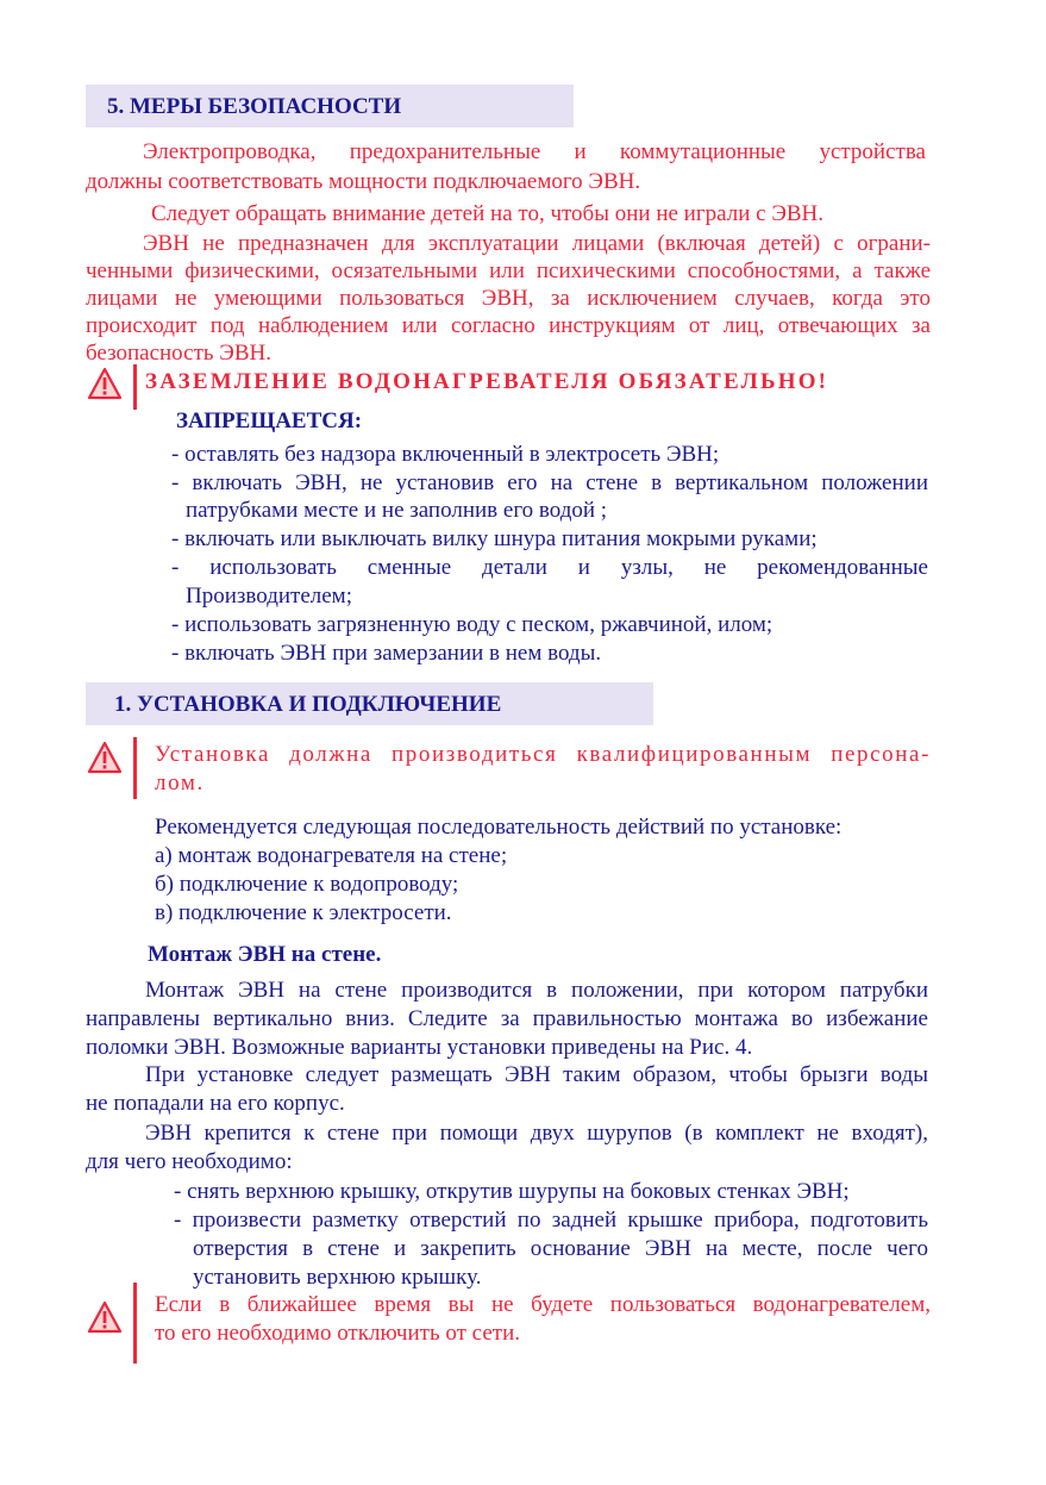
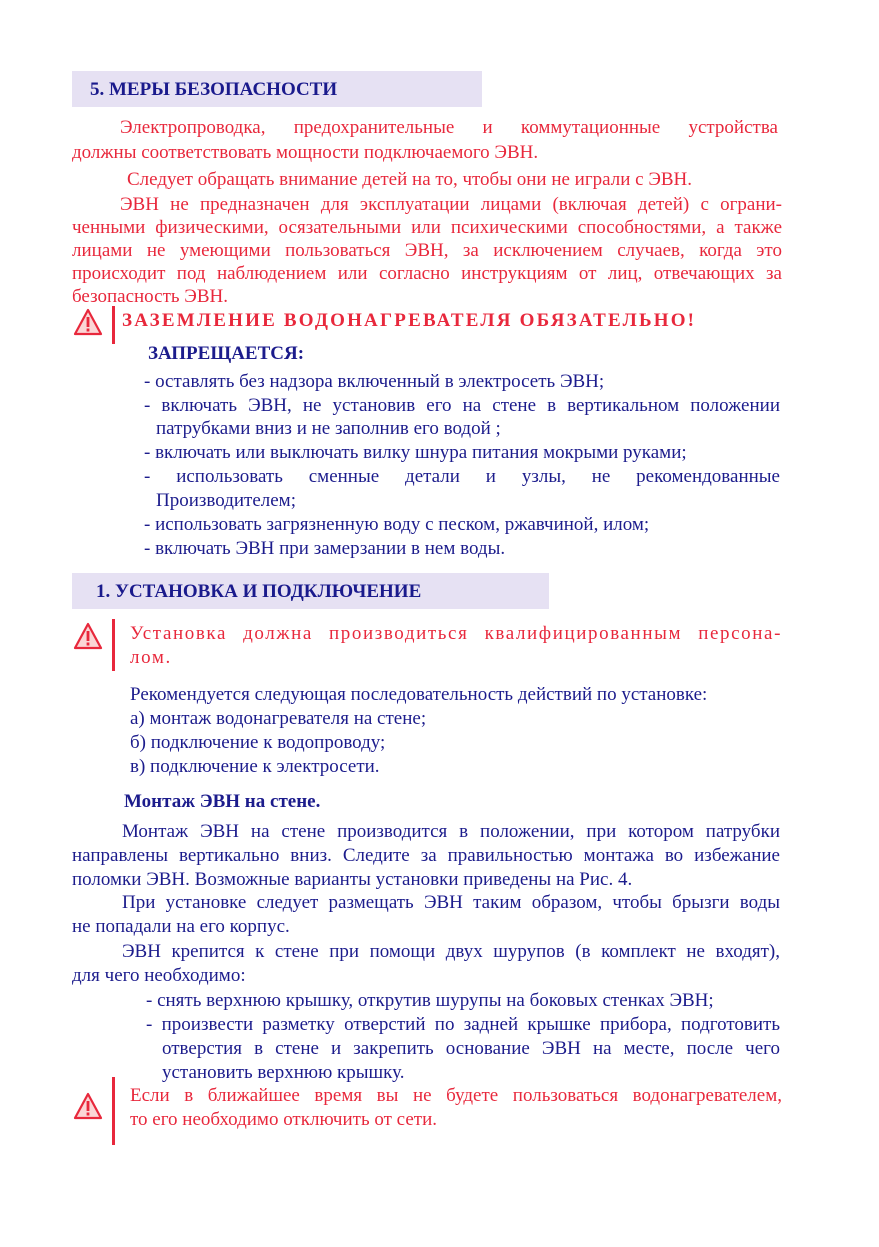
  5. МЕРЫ БЕЗОПАСНОСТИ
  Электропроводка, предохранительные и коммутационные устройства
  должны соответствовать мощности подключаемого ЭВН.
  Следует обращать внимание детей на то, чтобы они не играли с ЭВН.
  ЭВН не предназначен для эксплуатации лицами (включая детей) с ограни-
  ченными физическими, осязательными или психическими способностями, а также
  лицами не умеющими пользоваться ЭВН, за исключением случаев, когда это
  происходит под наблюдением или согласно инструкциям от лиц, отвечающих за
  безопасность ЭВН.
  ЗАЗЕМЛЕНИЕ ВОДОНАГРЕВАТЕЛЯ ОБЯЗАТЕЛЬНО!
  ЗАПРЕЩАЕТСЯ:
  - оставлять без надзора включенный в электросеть ЭВН;
  - включать ЭВН, не установив его на стене в вертикальном положении
- патрубками месте и не заполнив его водой ;
+ патрубками вниз и не заполнив его водой ;
  - включать или выключать вилку шнура питания мокрыми руками;
  - использовать сменные детали и узлы, не рекомендованные
  Производителем;
  - использовать загрязненную воду с песком, ржавчиной, илом;
  - включать ЭВН при замерзании в нем воды.
  1. УСТАНОВКА И ПОДКЛЮЧЕНИЕ
  Установка должна производиться квалифицированным персона-
  лом.
  Рекомендуется следующая последовательность действий по установке:
  а) монтаж водонагревателя на стене;
  б) подключение к водопроводу;
  в) подключение к электросети.
  Монтаж ЭВН на стене.
  Монтаж ЭВН на стене производится в положении, при котором патрубки
  направлены вертикально вниз. Следите за правильностью монтажа во избежание
  поломки ЭВН. Возможные варианты установки приведены на Рис. 4.
  При установке следует размещать ЭВН таким образом, чтобы брызги воды
  не попадали на его корпус.
  ЭВН крепится к стене при помощи двух шурупов (в комплект не входят),
  для чего необходимо:
  - снять верхнюю крышку, открутив шурупы на боковых стенках ЭВН;
  - произвести разметку отверстий по задней крышке прибора, подготовить
  отверстия в стене и закрепить основание ЭВН на месте, после чего
  установить верхнюю крышку.
  Если в ближайшее время вы не будете пользоваться водонагревателем,
  то его необходимо отключить от сети.
